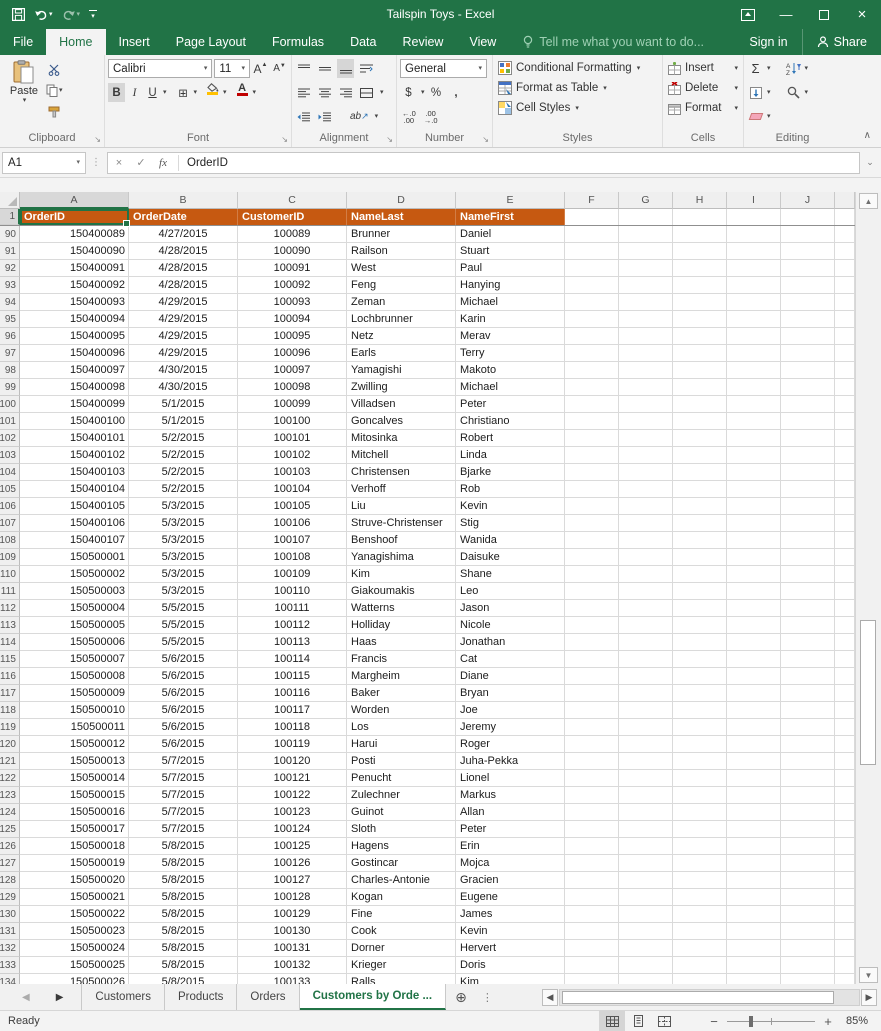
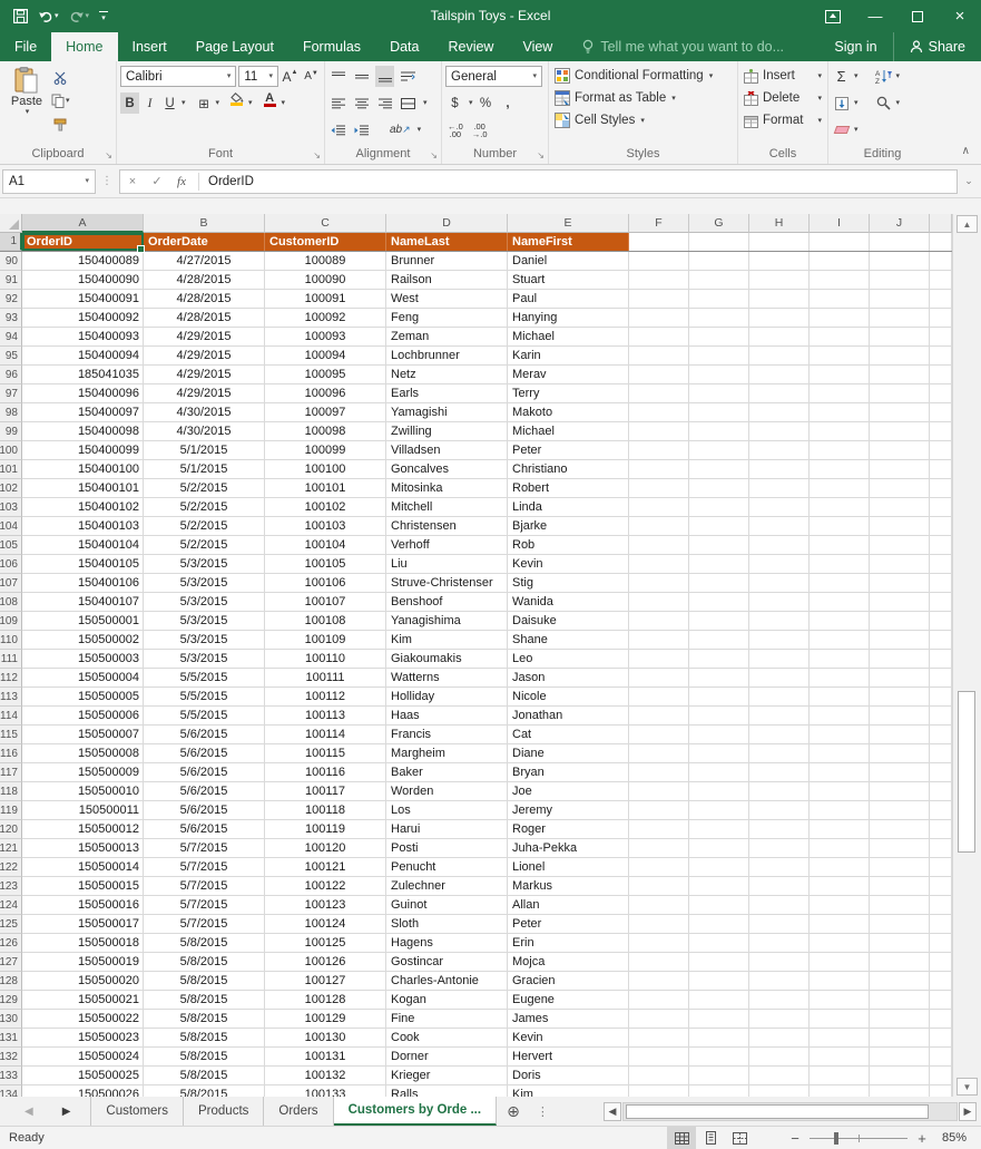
  Tailspin Toys - Excel
  —
  ×
  File
  Home
  Insert
  Page Layout
  Formulas
  Data
  Review
  View
  Tell me what you want to do...
  Sign in
  Share
  Paste
  Clipboard
  ↘
  Calibri
  11
  A
  A
  B
  I
  U
  ⊞
  A
  Font
  ↘
  ab
  ↗
  Alignment
  ↘
  General
  $
  %
  ,
  ←.0
  .00
  .00
  →.0
  Number
  ↘
  Conditional Formatting
  Format as Table
  Cell Styles
  Styles
  Insert
  Delete
  Format
  Cells
  Σ
  Editing
  ∧
  A1
  ⋮
  ×
  ✓
  fx
  OrderID
  ⌄
  A
  B
  C
  D
  E
  F
  G
  H
  I
  J
  1
  OrderID
  OrderDate
  CustomerID
  NameLast
  NameFirst
  90
  150400089
  4/27/2015
  100089
  Brunner
  Daniel
  91
  150400090
  4/28/2015
  100090
  Railson
  Stuart
  92
  150400091
  4/28/2015
  100091
  West
  Paul
  93
  150400092
  4/28/2015
  100092
  Feng
  Hanying
  94
  150400093
  4/29/2015
  100093
  Zeman
  Michael
  95
  150400094
  4/29/2015
  100094
  Lochbrunner
  Karin
  96
- 150400095
+ 185041035
  4/29/2015
  100095
  Netz
  Merav
  97
  150400096
  4/29/2015
  100096
  Earls
  Terry
  98
  150400097
  4/30/2015
  100097
  Yamagishi
  Makoto
  99
  150400098
  4/30/2015
  100098
  Zwilling
  Michael
  100
  150400099
  5/1/2015
  100099
  Villadsen
  Peter
  101
  150400100
  5/1/2015
  100100
  Goncalves
  Christiano
  102
  150400101
  5/2/2015
  100101
  Mitosinka
  Robert
  103
  150400102
  5/2/2015
  100102
  Mitchell
  Linda
  104
  150400103
  5/2/2015
  100103
  Christensen
  Bjarke
  105
  150400104
  5/2/2015
  100104
  Verhoff
  Rob
  106
  150400105
  5/3/2015
  100105
  Liu
  Kevin
  107
  150400106
  5/3/2015
  100106
  Struve-Christenser
  Stig
  108
  150400107
  5/3/2015
  100107
  Benshoof
  Wanida
  109
  150500001
  5/3/2015
  100108
  Yanagishima
  Daisuke
  110
  150500002
  5/3/2015
  100109
  Kim
  Shane
  111
  150500003
  5/3/2015
  100110
  Giakoumakis
  Leo
  112
  150500004
  5/5/2015
  100111
  Watterns
  Jason
  113
  150500005
  5/5/2015
  100112
  Holliday
  Nicole
  114
  150500006
  5/5/2015
  100113
  Haas
  Jonathan
  115
  150500007
  5/6/2015
  100114
  Francis
  Cat
  116
  150500008
  5/6/2015
  100115
  Margheim
  Diane
  117
  150500009
  5/6/2015
  100116
  Baker
  Bryan
  118
  150500010
  5/6/2015
  100117
  Worden
  Joe
  119
  150500011
  5/6/2015
  100118
  Los
  Jeremy
  120
  150500012
  5/6/2015
  100119
  Harui
  Roger
  121
  150500013
  5/7/2015
  100120
  Posti
  Juha-Pekka
  122
  150500014
  5/7/2015
  100121
  Penucht
  Lionel
  123
  150500015
  5/7/2015
  100122
  Zulechner
  Markus
  124
  150500016
  5/7/2015
  100123
  Guinot
  Allan
  125
  150500017
  5/7/2015
  100124
  Sloth
  Peter
  126
  150500018
  5/8/2015
  100125
  Hagens
  Erin
  127
  150500019
  5/8/2015
  100126
  Gostincar
  Mojca
  128
  150500020
  5/8/2015
  100127
  Charles-Antonie
  Gracien
  129
  150500021
  5/8/2015
  100128
  Kogan
  Eugene
  130
  150500022
  5/8/2015
  100129
  Fine
  James
  131
  150500023
  5/8/2015
  100130
  Cook
  Kevin
  132
  150500024
  5/8/2015
  100131
  Dorner
  Hervert
  133
  150500025
  5/8/2015
  100132
  Krieger
  Doris
  134
  150500026
  5/8/2015
  100133
  Ralls
  Kim
  ▲
  ▼
  ◀
  ▶
  Customers
  Products
  Orders
  Customers by Orde ...
  ⊕
  ⋮
  ◀
  ▶
  Ready
  −
  +
  85%
